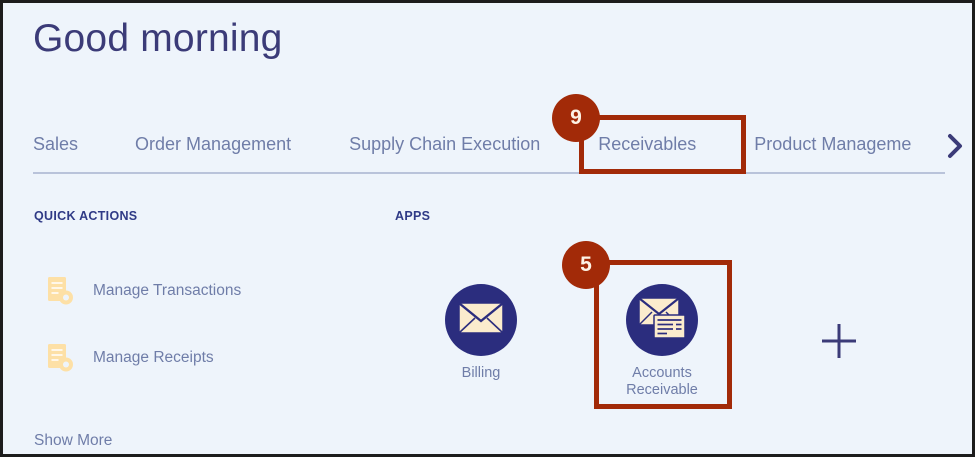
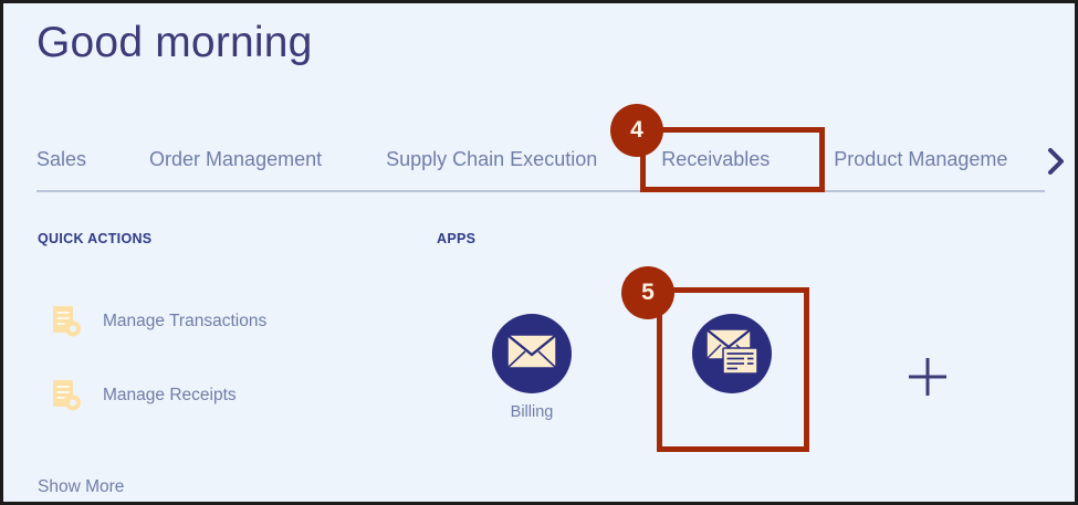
  Good morning
  Sales
  Order Management
  Supply Chain Execution
  Receivables
  Product Manageme
  QUICK ACTIONS
  APPS
  Manage Transactions
  Manage Receipts
  Show More
  Billing
- Accounts
- Receivable
- 9
+ 4
  5
